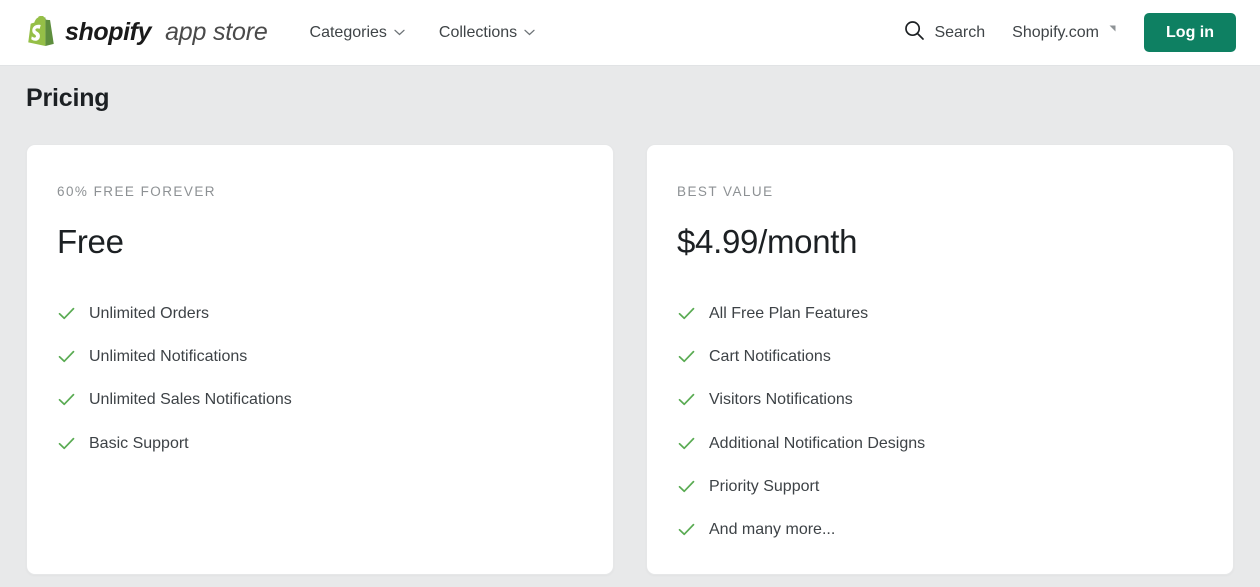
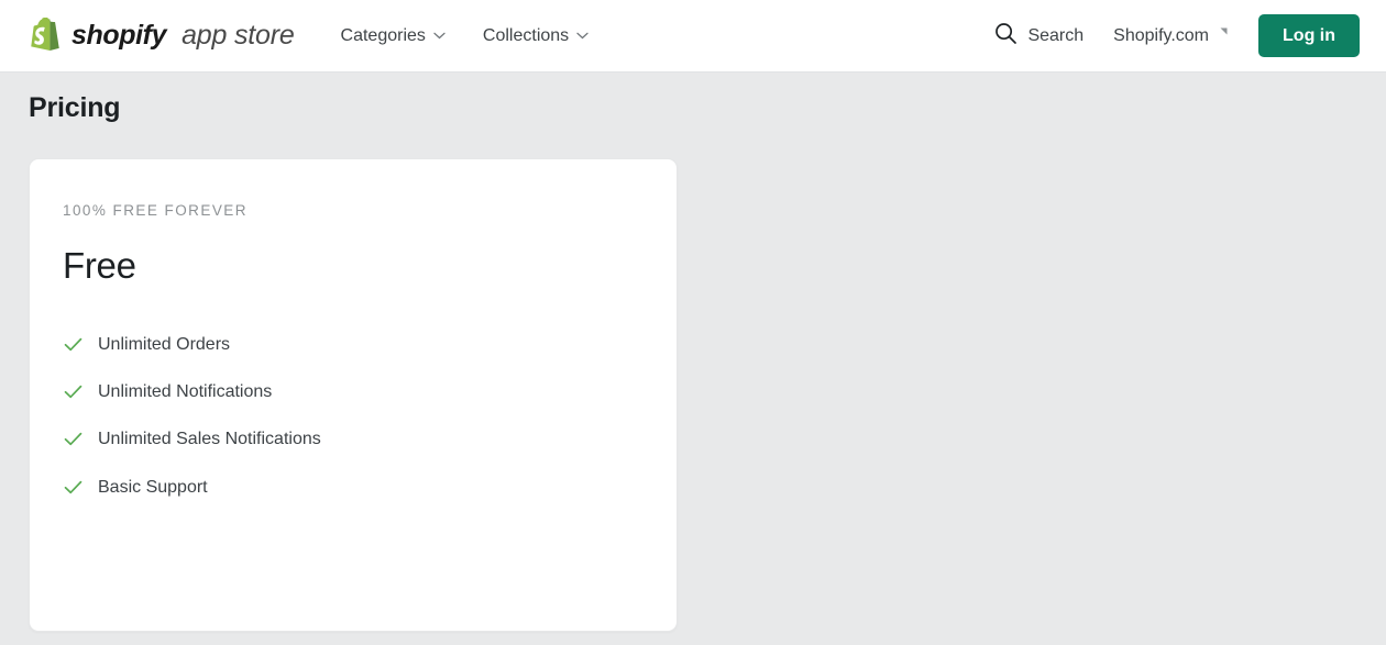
  shopify
  app store
  Categories
  Collections
  Search
  Shopify.com
  Log in
  Pricing
- 60% FREE FOREVER
+ 100% FREE FOREVER
  Free
  Unlimited Orders
  Unlimited Notifications
  Unlimited Sales Notifications
  Basic Support
- BEST VALUE
- $4.99/month
- All Free Plan Features
- Cart Notifications
- Visitors Notifications
- Additional Notification Designs
- Priority Support
- And many more...
